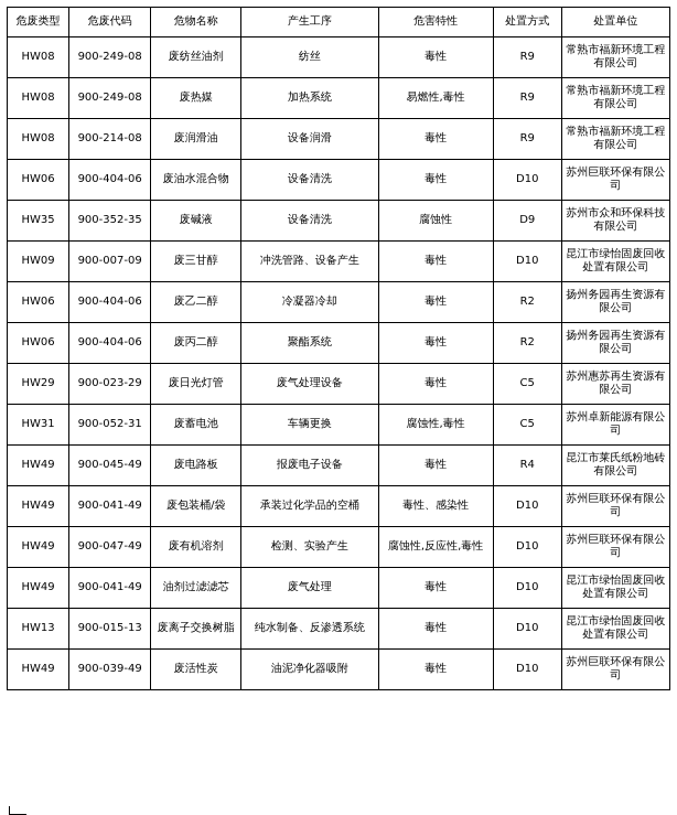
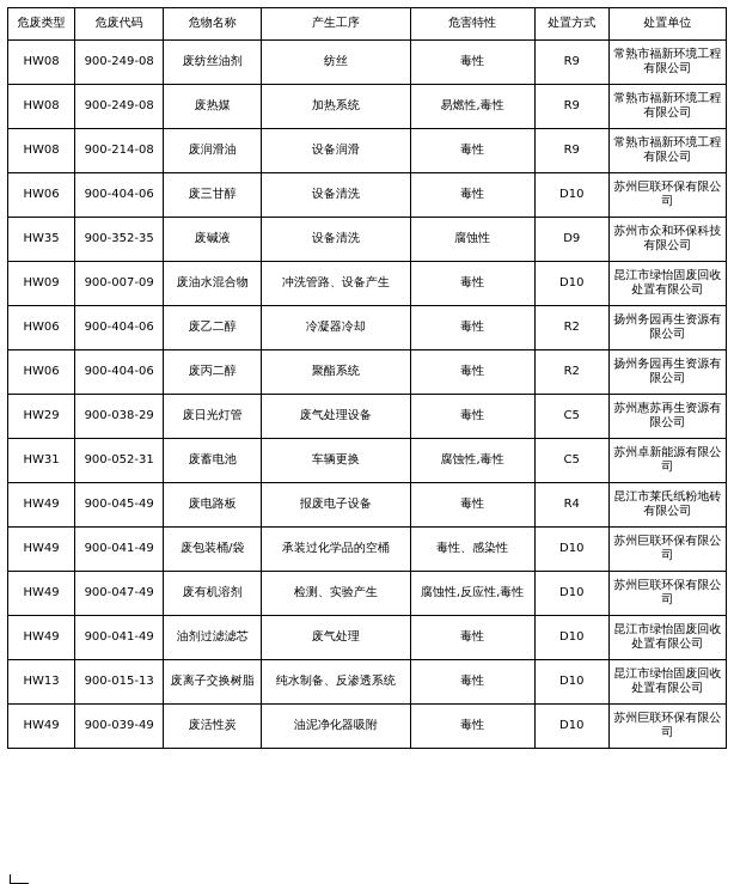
  危废类型	危废代码	危物名称	产生工序	危害特性	处置方式	处置单位
  HW08	900-249-08	废纺丝油剂	纺丝	毒性	R9	常熟市福新环境工程有限公司
  HW08	900-249-08	废热媒	加热系统	易燃性,毒性	R9	常熟市福新环境工程有限公司
  HW08	900-214-08	废润滑油	设备润滑	毒性	R9	常熟市福新环境工程有限公司
- HW06	900-404-06	废油水混合物	设备清洗	毒性	D10	苏州巨联环保有限公司
+ HW06	900-404-06	废三甘醇	设备清洗	毒性	D10	苏州巨联环保有限公司
  HW35	900-352-35	废碱液	设备清洗	腐蚀性	D9	苏州市众和环保科技有限公司
- HW09	900-007-09	废三甘醇	冲洗管路、设备产生	毒性	D10	昆江市绿怡固废回收处置有限公司
+ HW09	900-007-09	废油水混合物	冲洗管路、设备产生	毒性	D10	昆江市绿怡固废回收处置有限公司
  HW06	900-404-06	废乙二醇	冷凝器冷却	毒性	R2	扬州务园再生资源有限公司
  HW06	900-404-06	废丙二醇	聚酯系统	毒性	R2	扬州务园再生资源有限公司
- HW29	900-023-29	废日光灯管	废气处理设备	毒性	C5	苏州惠苏再生资源有限公司
+ HW29	900-038-29	废日光灯管	废气处理设备	毒性	C5	苏州惠苏再生资源有限公司
  HW31	900-052-31	废蓄电池	车辆更换	腐蚀性,毒性	C5	苏州卓新能源有限公司
  HW49	900-045-49	废电路板	报废电子设备	毒性	R4	昆江市莱氏纸粉地砖有限公司
  HW49	900-041-49	废包装桶/袋	承装过化学品的空桶	毒性、感染性	D10	苏州巨联环保有限公司
  HW49	900-047-49	废有机溶剂	检测、实验产生	腐蚀性,反应性,毒性	D10	苏州巨联环保有限公司
  HW49	900-041-49	油剂过滤滤芯	废气处理	毒性	D10	昆江市绿怡固废回收处置有限公司
  HW13	900-015-13	废离子交换树脂	纯水制备、反渗透系统	毒性	D10	昆江市绿怡固废回收处置有限公司
  HW49	900-039-49	废活性炭	油泥净化器吸附	毒性	D10	苏州巨联环保有限公司
